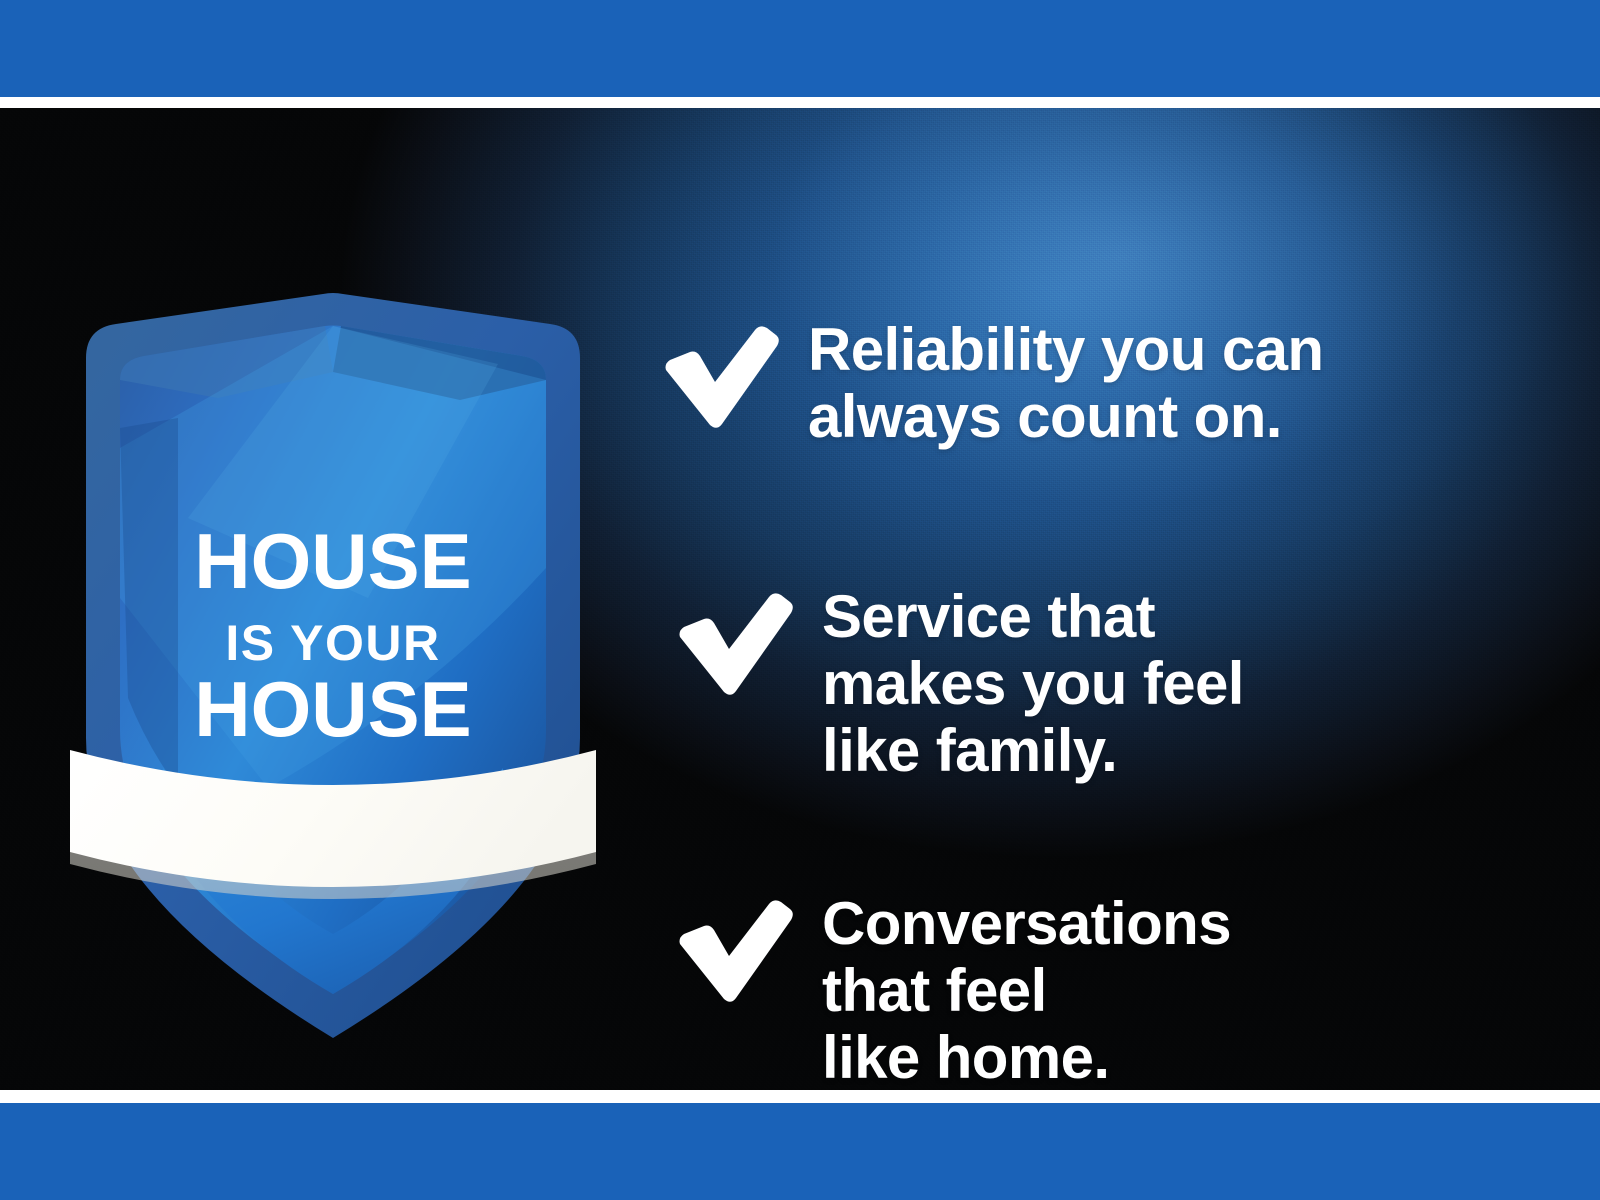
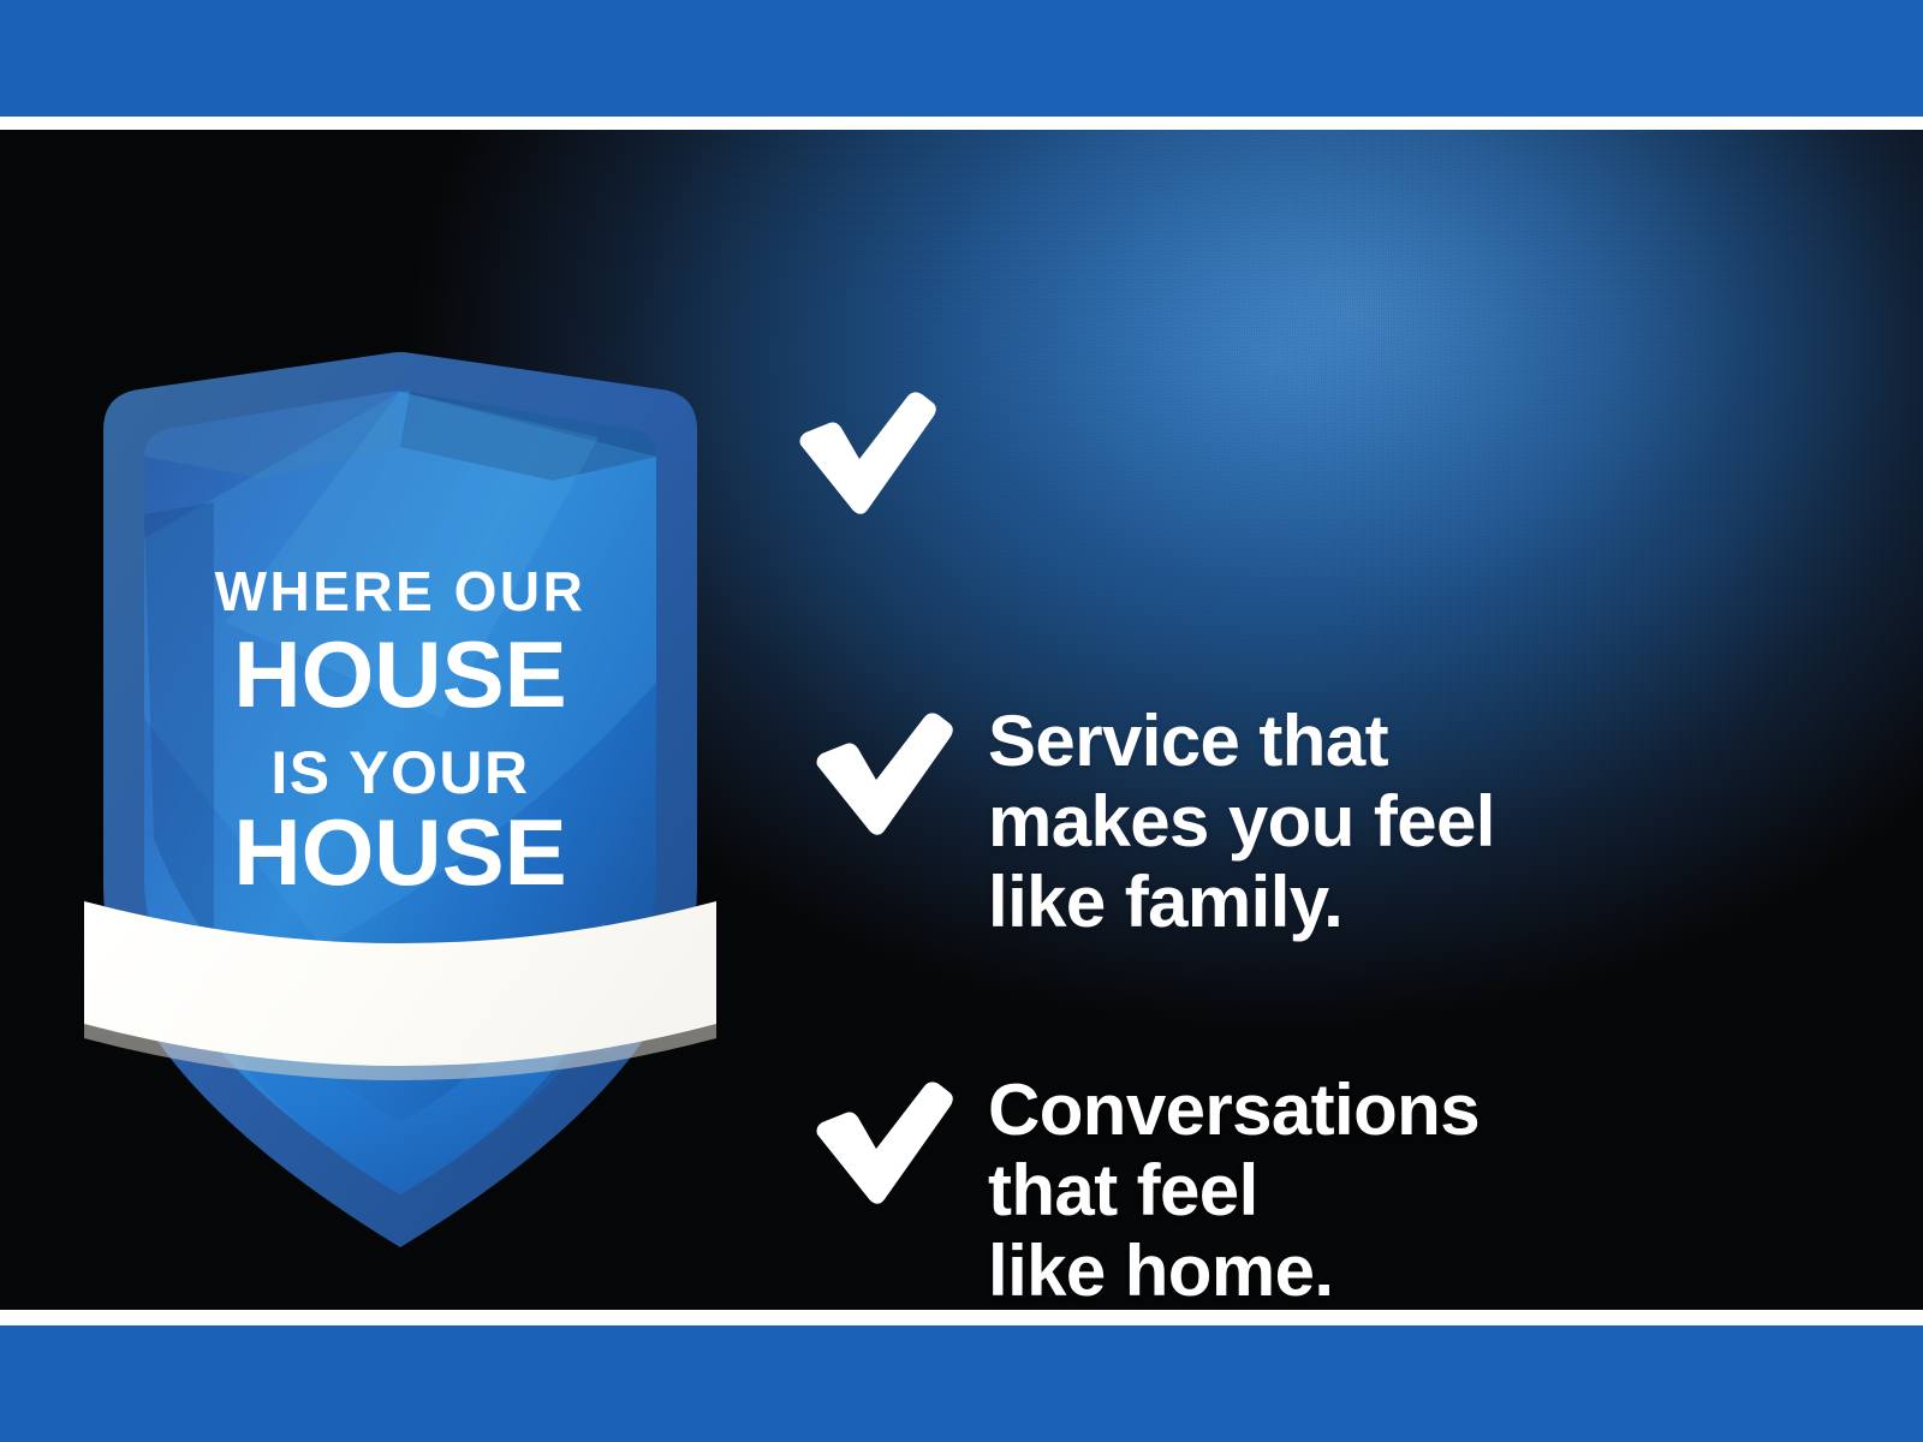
+ WHERE OUR
  HOUSE
  IS YOUR
  HOUSE
- Reliability you can
- always count on.
  Service that
  makes you feel
  like family.
  Conversations
  that feel
  like home.
